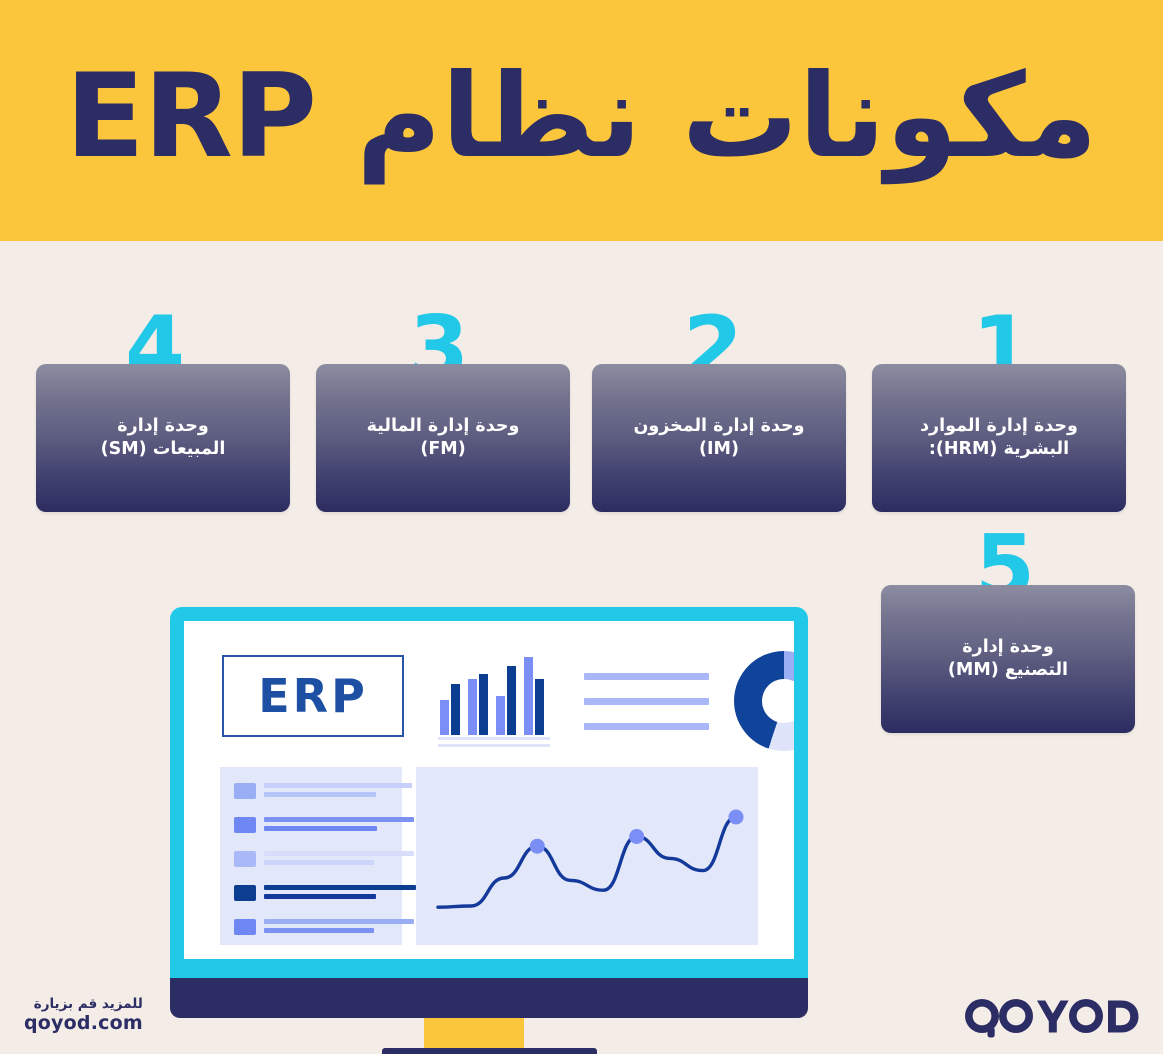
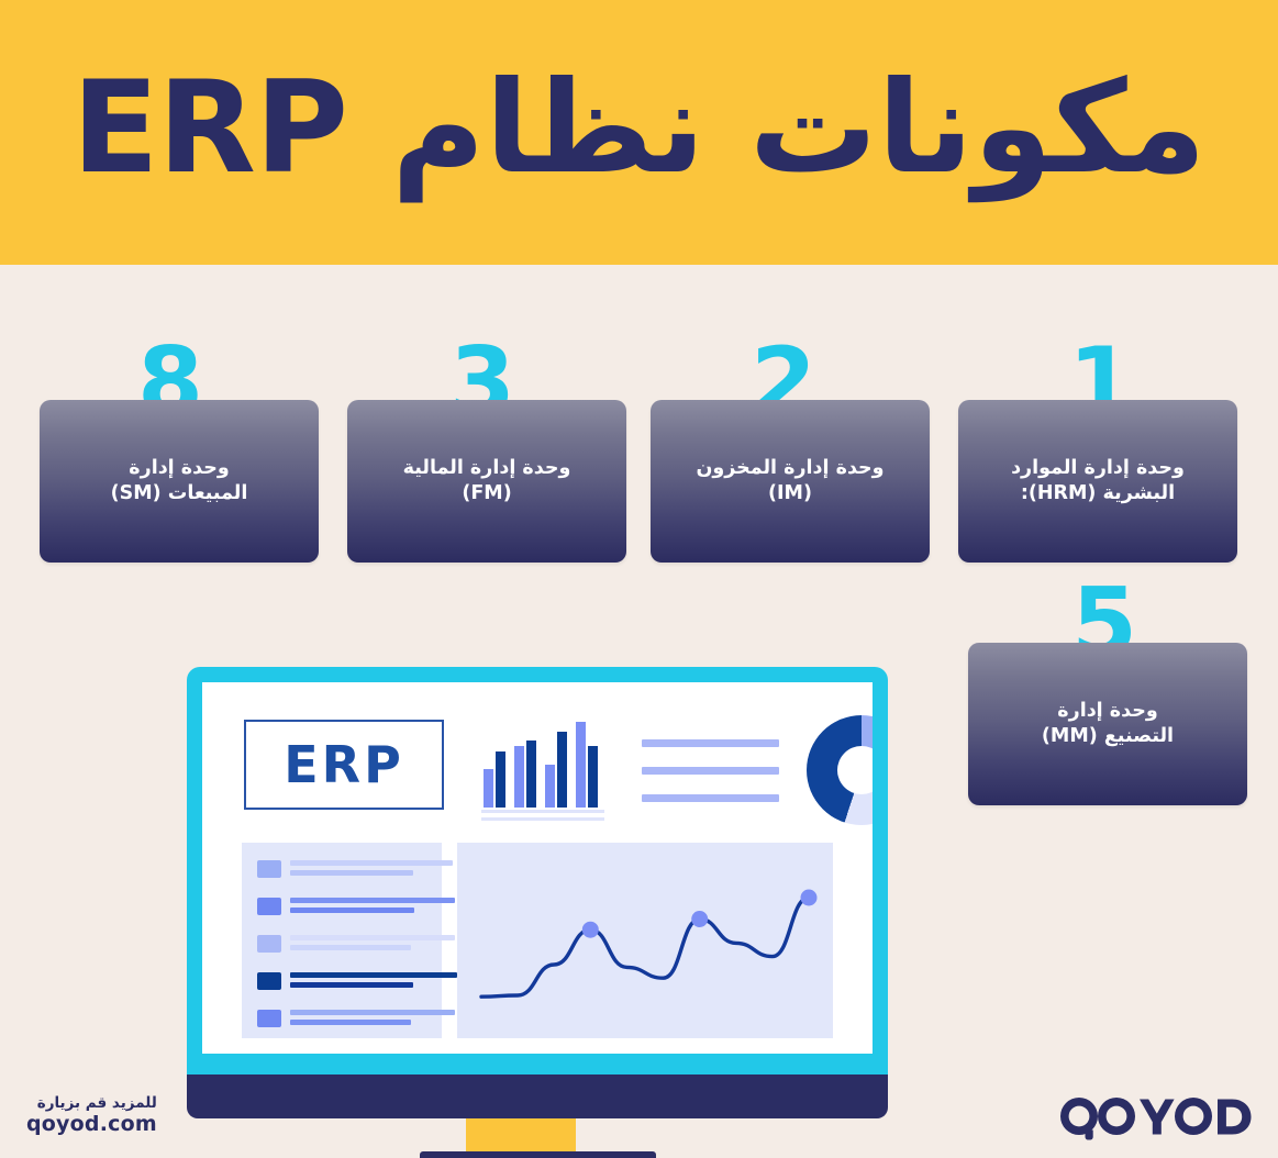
  مكونات نظام ERP
  1
  وحدة إدارة الموارد
  البشرية (HRM):
  2
  وحدة إدارة المخزون
  (IM)
  3
  وحدة إدارة المالية
  (FM)
- 4
+ 8
  وحدة إدارة
  المبيعات (SM)
  5
  وحدة إدارة
  التصنيع (MM)
  ERP
  للمزيد قم بزيارة
  qoyod.com
